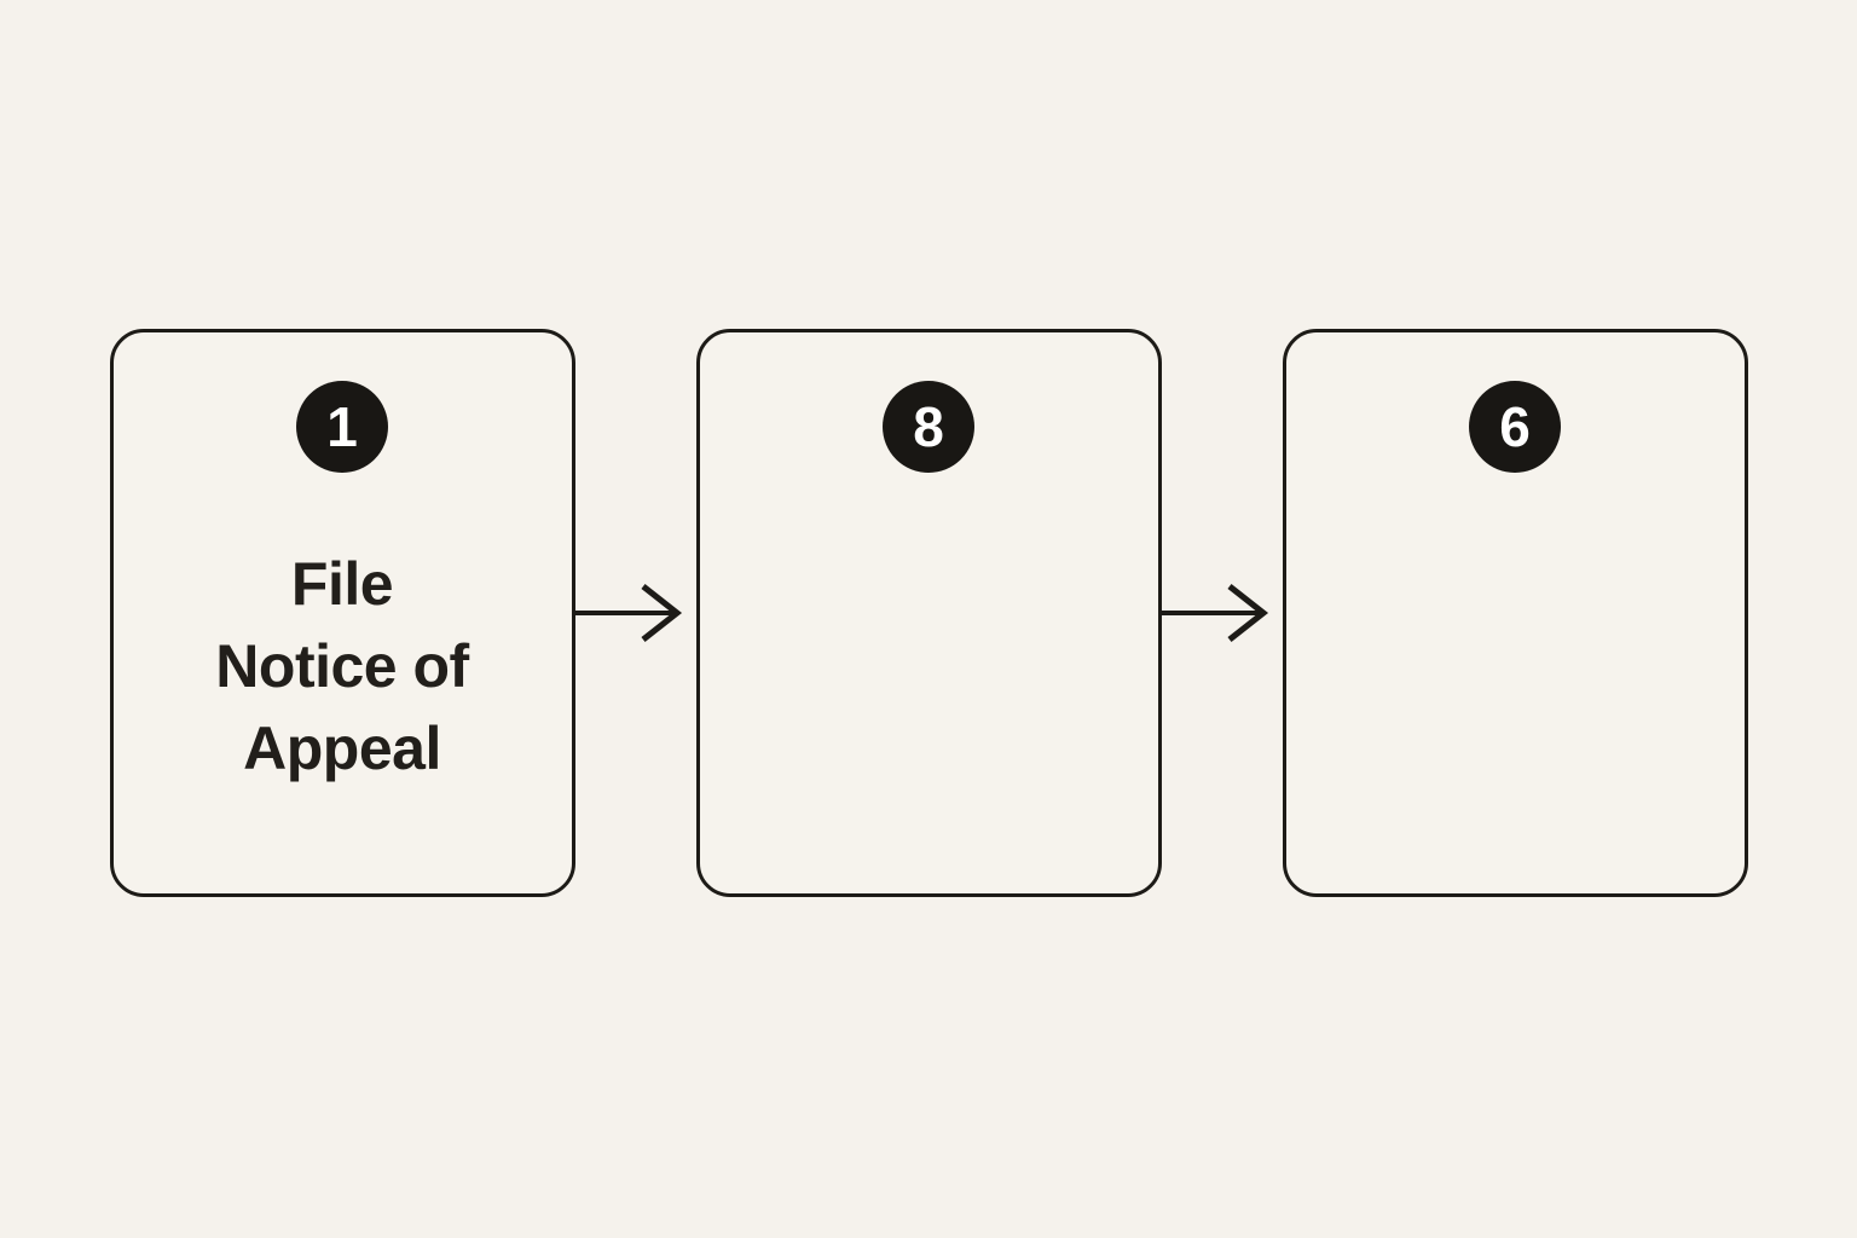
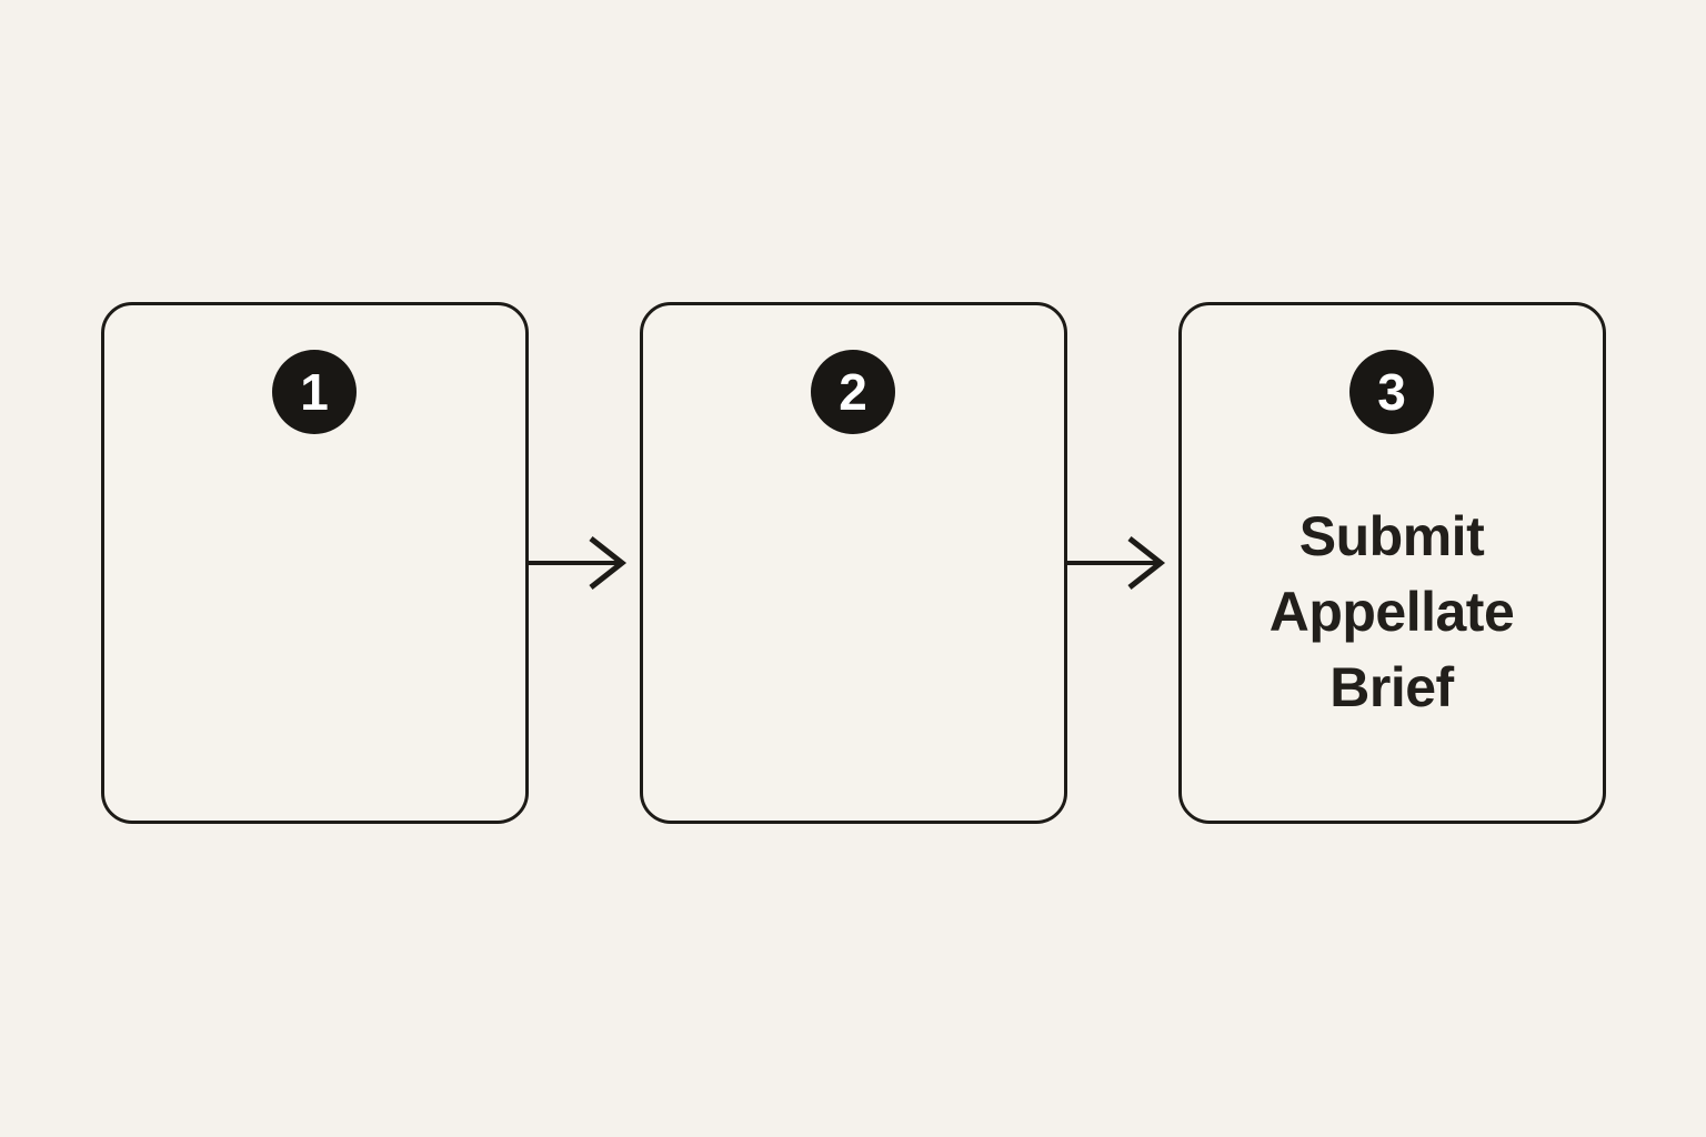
  1
- File
- Notice of
- Appeal
- 8
+ 2
- 6
+ 3
+ Submit
+ Appellate
+ Brief
